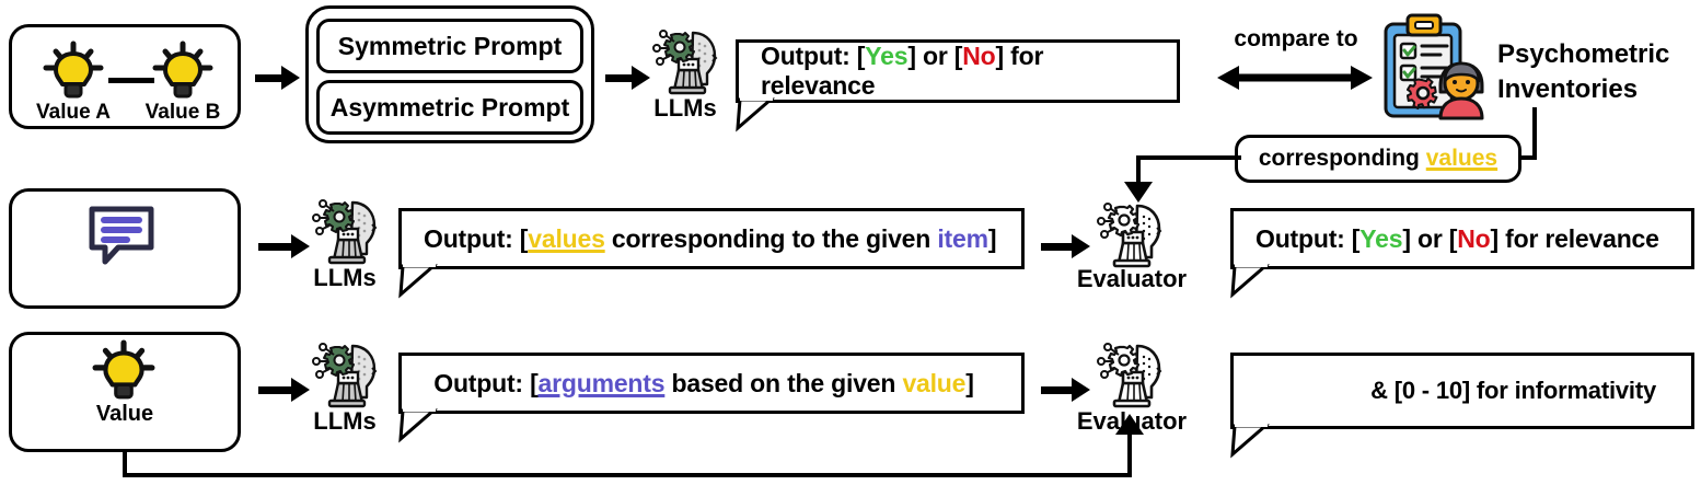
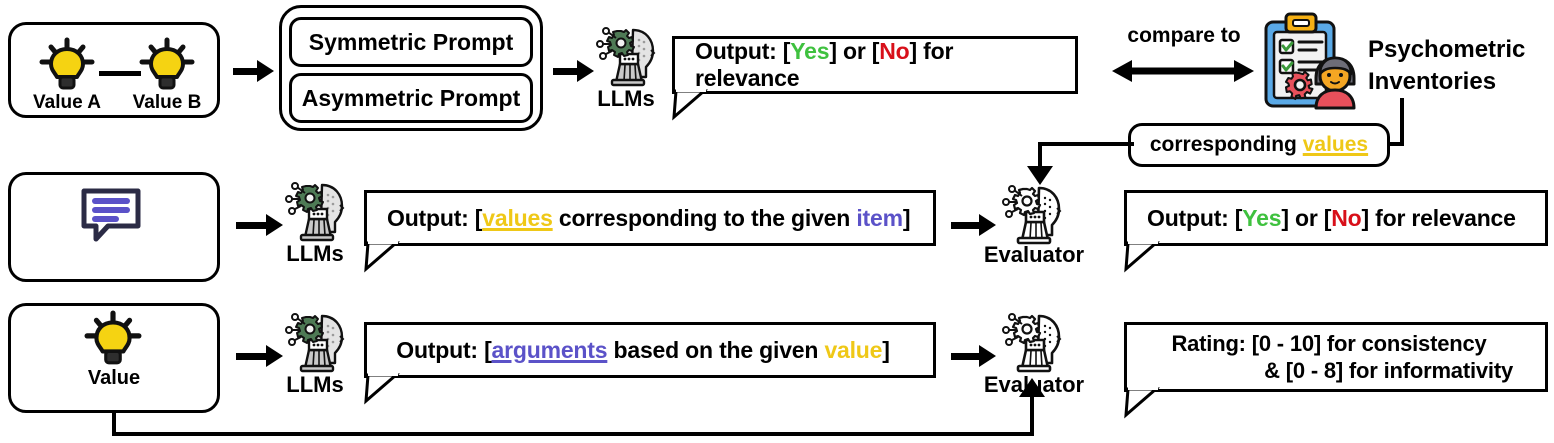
  Value A
  Value B
  Symmetric Prompt
  Asymmetric Prompt
  LLMs
  Output: [Yes] or [No] for relevance
  compare to
  Psychometric
  Inventories
  corresponding values
  LLMs
  Output: [values corresponding to the given item]
  Evaluator
  Output: [Yes] or [No] for relevance
  Value
  LLMs
  Output: [arguments based on the given value]
  Evaluator
+ Rating: [0 - 10] for consistency
- & [0 - 10] for informativity
+ & [0 - 8] for informativity
